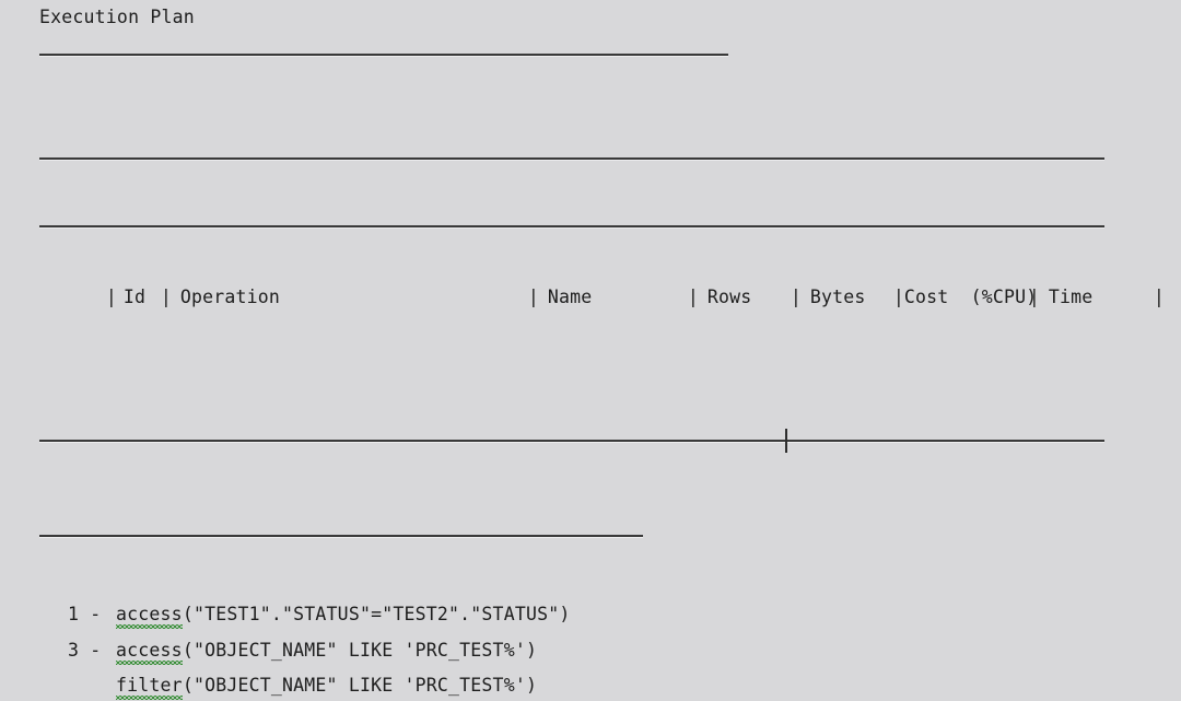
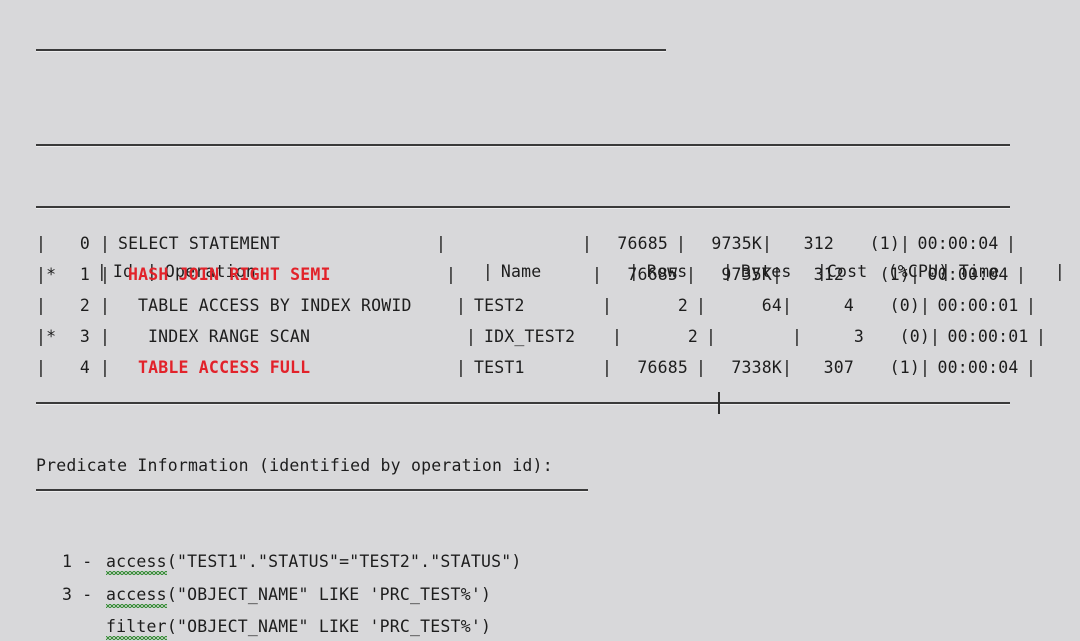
- Execution Plan
  | Id | Operation | Name | Rows | Bytes |Cost (%CPU | Time |
+ | 0 | SELECT STATEMENT | | 76685 | 9735K| 312 (1)| 00:00:04 |
+ |* 1 | HASH JOIN RIGHT SEMI | | 76685 | 9735K| 312 (1)| 00:00:04 |
+ | 2 | TABLE ACCESS BY INDEX ROWID | TEST2 | 2 | 64| 4 (0)| 00:00:01 |
+ |* 3 | INDEX RANGE SCAN | IDX_TEST2 | 2 | | 3 (0)| 00:00:01 |
+ | 4 | TABLE ACCESS FULL | TEST1 | 76685 | 7338K| 307 (1)| 00:00:04 |
+ Predicate Information (identified by operation id):
  1 - access("TEST1"."STATUS"="TEST2"."STATUS")
  3 - access("OBJECT_NAME" LIKE 'PRC_TEST%')
  filter("OBJECT_NAME" LIKE 'PRC_TEST%')
